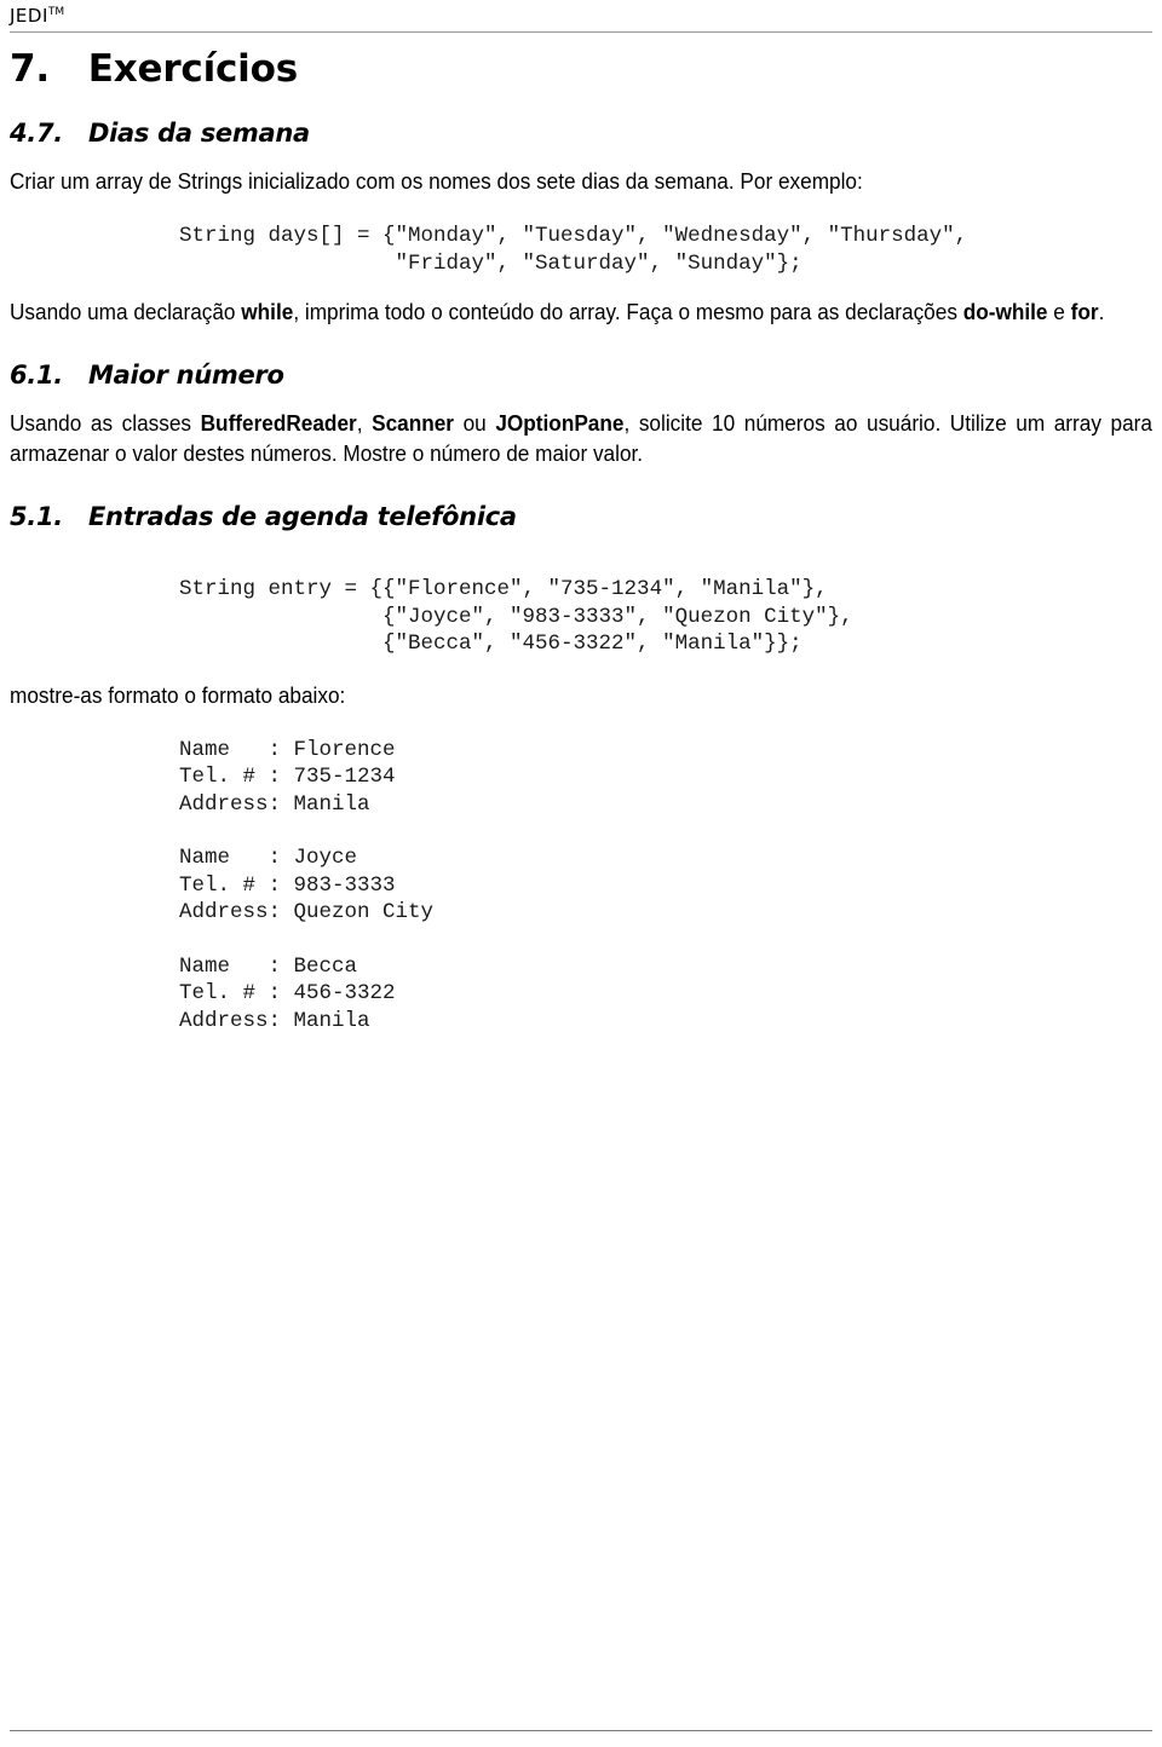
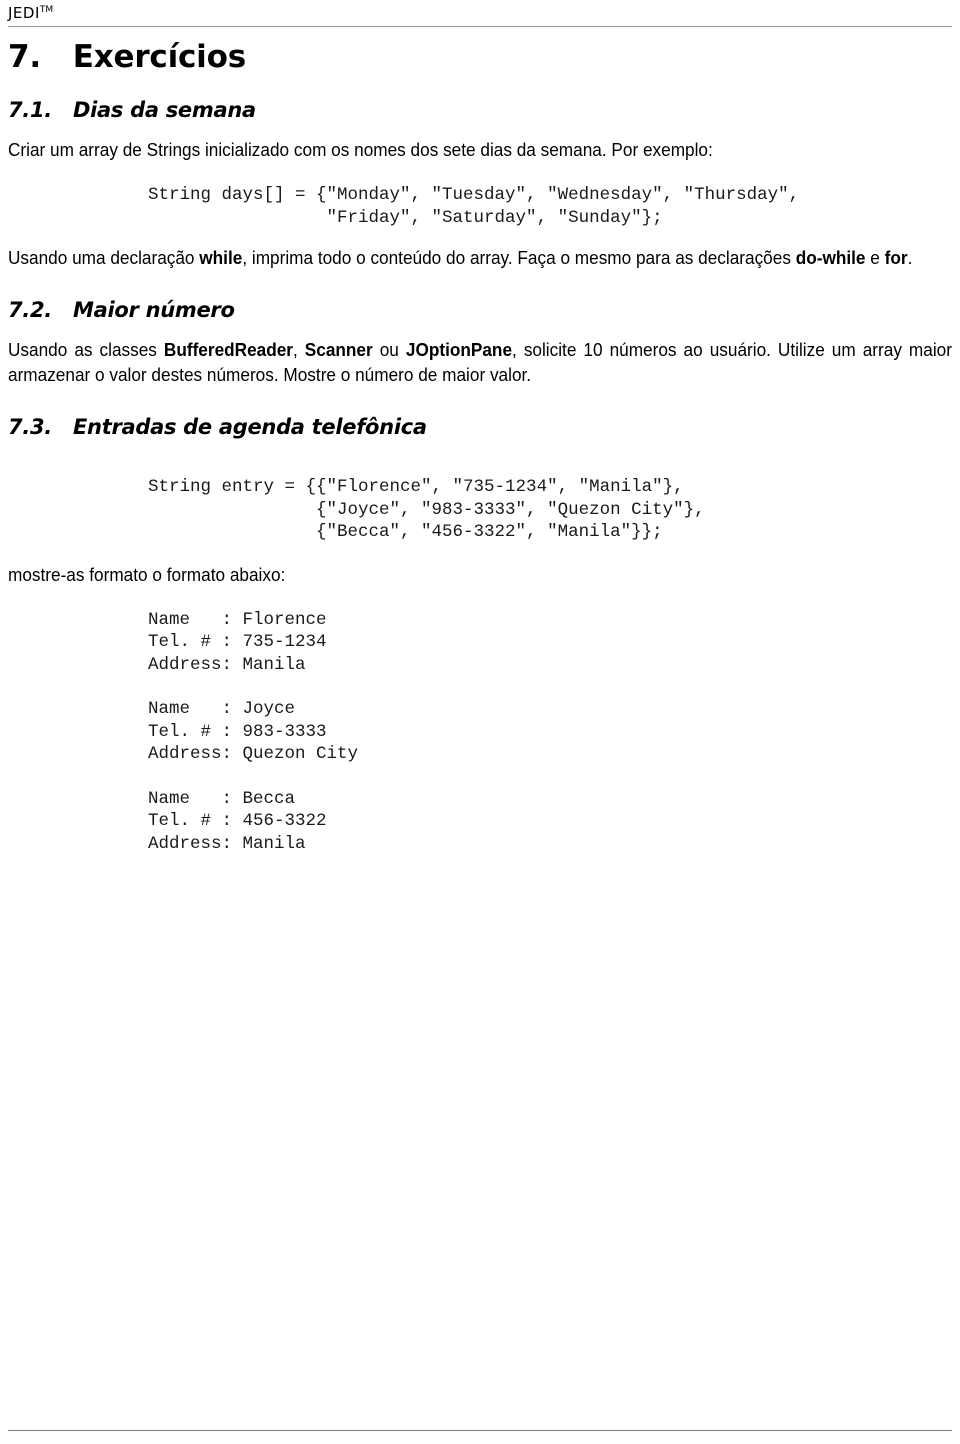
  JEDITM
  7. Exercícios
- 4.7. Dias da semana
+ 7.1. Dias da semana
  Criar um array de Strings inicializado com os nomes dos sete dias da semana. Por exemplo:
  String days[] = {"Monday", "Tuesday", "Wednesday", "Thursday",
  "Friday", "Saturday", "Sunday"};
  Usando uma declaração while, imprima todo o conteúdo do array. Faça o mesmo para as declarações do-while e for.
- 6.1. Maior número
+ 7.2. Maior número
- Usando as classes BufferedReader, Scanner ou JOptionPane, solicite 10 números ao usuário. Utilize um array para armazenar o valor destes números. Mostre o número de maior valor.
+ Usando as classes BufferedReader, Scanner ou JOptionPane, solicite 10 números ao usuário. Utilize um array maior armazenar o valor destes números. Mostre o número de maior valor.
- 5.1. Entradas de agenda telefônica
+ 7.3. Entradas de agenda telefônica
  String entry = {{"Florence", "735-1234", "Manila"},
  {"Joyce", "983-3333", "Quezon City"},
  {"Becca", "456-3322", "Manila"}};
  mostre-as formato o formato abaixo:
  Name : Florence
  Tel. # : 735-1234
  Address: Manila
  Name : Joyce
  Tel. # : 983-3333
  Address: Quezon City
  Name : Becca
  Tel. # : 456-3322
  Address: Manila
